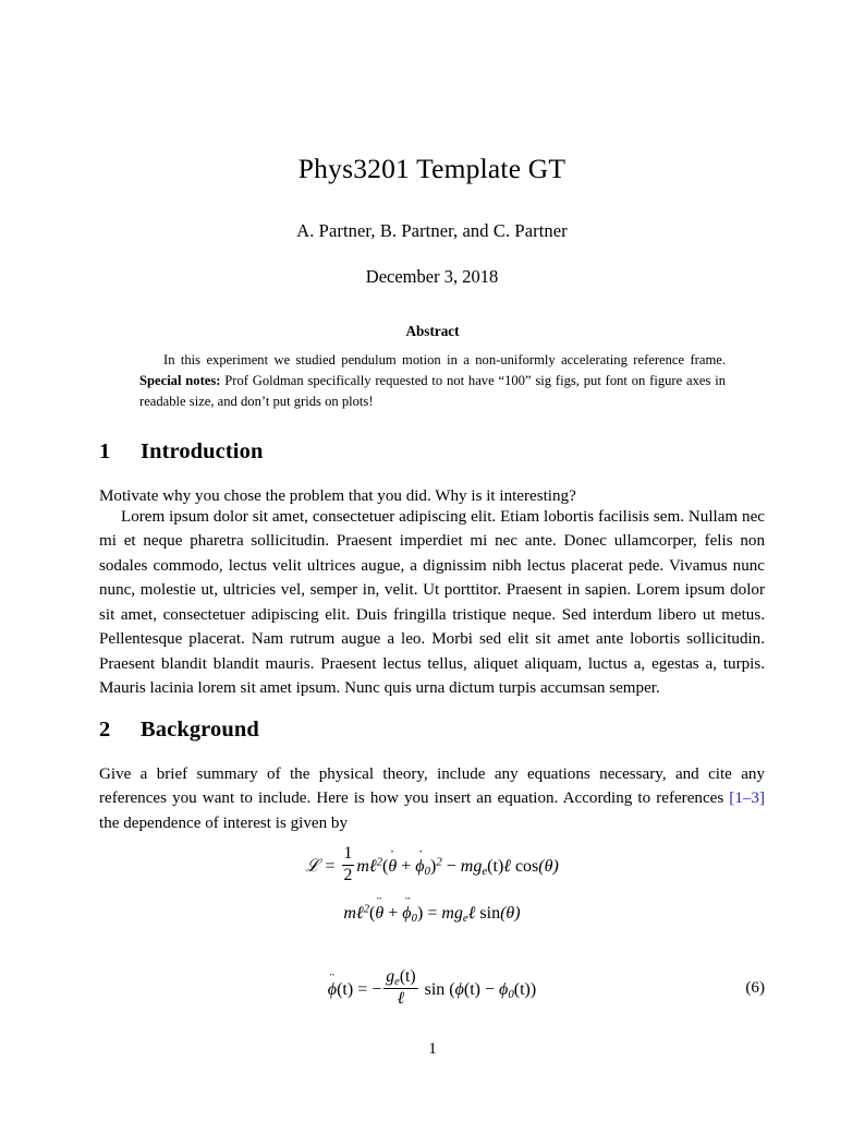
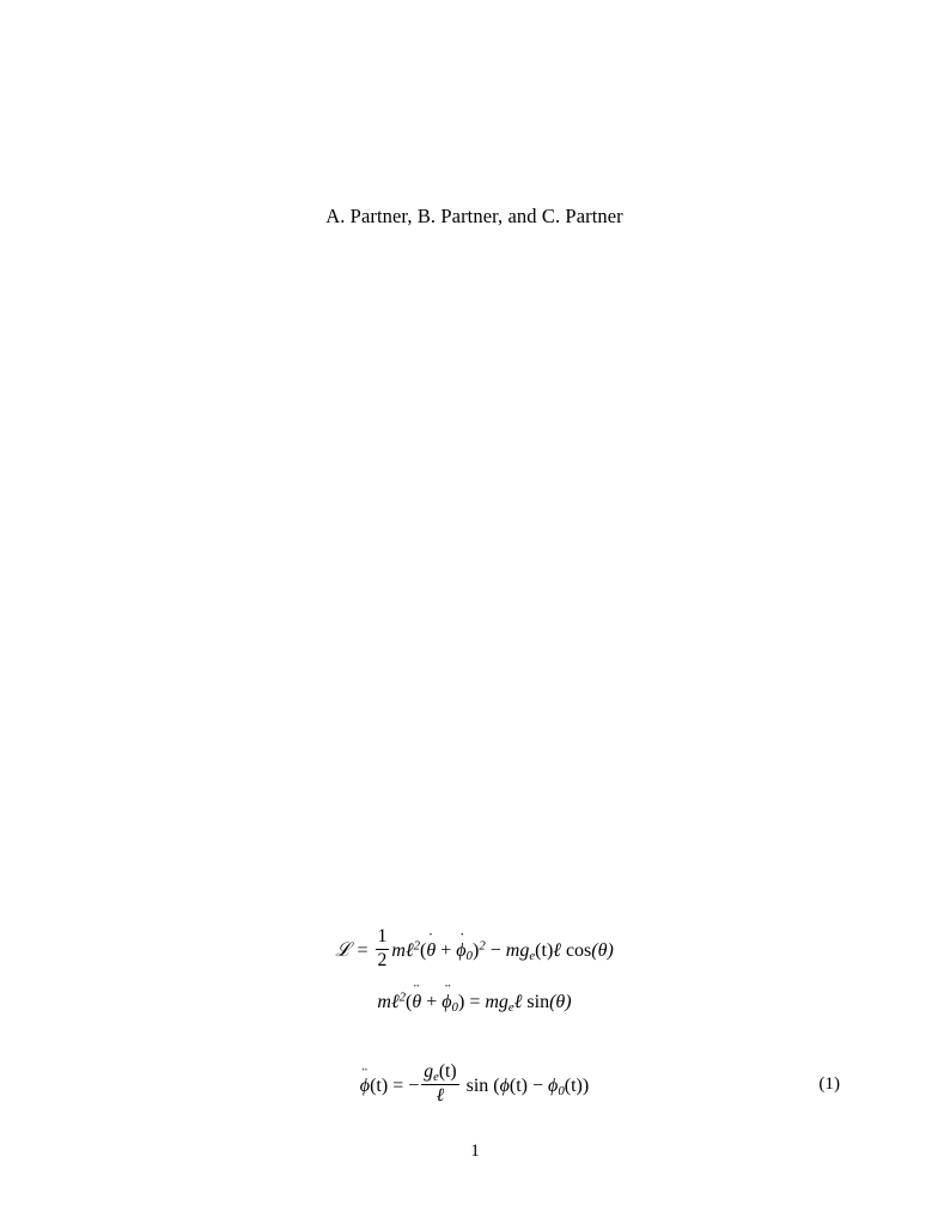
- Phys3201 Template GT
  A. Partner, B. Partner, and C. Partner
- December 3, 2018
- Abstract
- In this experiment we studied pendulum motion in a non-uniformly accelerating reference frame. Special notes: Prof Goldman specifically requested to not have “100” sig figs, put font on figure axes in readable size, and don’t put grids on plots!
- 1 Introduction
- Motivate why you chose the problem that you did. Why is it interesting?
- Lorem ipsum dolor sit amet, consectetuer adipiscing elit. Etiam lobortis facilisis sem. Nullam nec mi et neque pharetra sollicitudin. Praesent imperdiet mi nec ante. Donec ullamcorper, felis non sodales commodo, lectus velit ultrices augue, a dignissim nibh lectus placerat pede. Vivamus nunc nunc, molestie ut, ultricies vel, semper in, velit. Ut porttitor. Praesent in sapien. Lorem ipsum dolor sit amet, consectetuer adipiscing elit. Duis fringilla tristique neque. Sed interdum libero ut metus. Pellentesque placerat. Nam rutrum augue a leo. Morbi sed elit sit amet ante lobortis sollicitudin. Praesent blandit blandit mauris. Praesent lectus tellus, aliquet aliquam, luctus a, egestas a, turpis. Mauris lacinia lorem sit amet ipsum. Nunc quis urna dictum turpis accumsan semper.
- 2 Background
- Give a brief summary of the physical theory, include any equations necessary, and cite any references you want to include. Here is how you insert an equation. According to references [1–3] the dependence of interest is given by
  ℒ =
  1
  2
  mℓ2(θ
  ̇
  + ϕ0
  ̇
  )2 − mge(t)ℓ cos(θ)
  mℓ2(θ
  ̈
  + ϕ0
  ̈
  ) = mgeℓ sin(θ)
  ϕ
  ̈
  (t) = −
  ge(t)
  ℓ
  sin (ϕ(t) − ϕ0(t))
- (6)
+ (1)
  1
